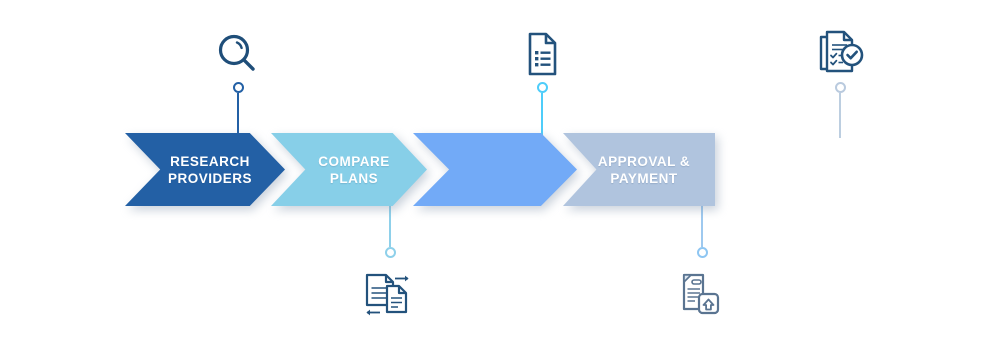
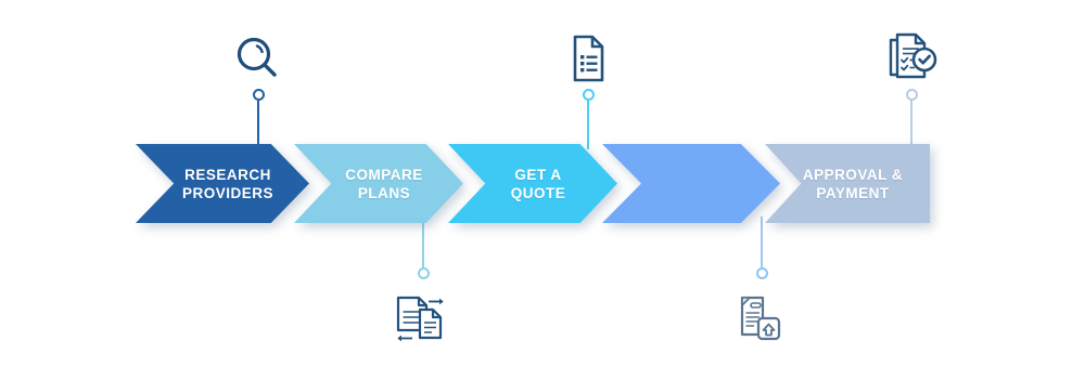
  RESEARCH
  PROVIDERS
  COMPARE
  PLANS
+ GET A
+ QUOTE
  APPROVAL &
  PAYMENT
